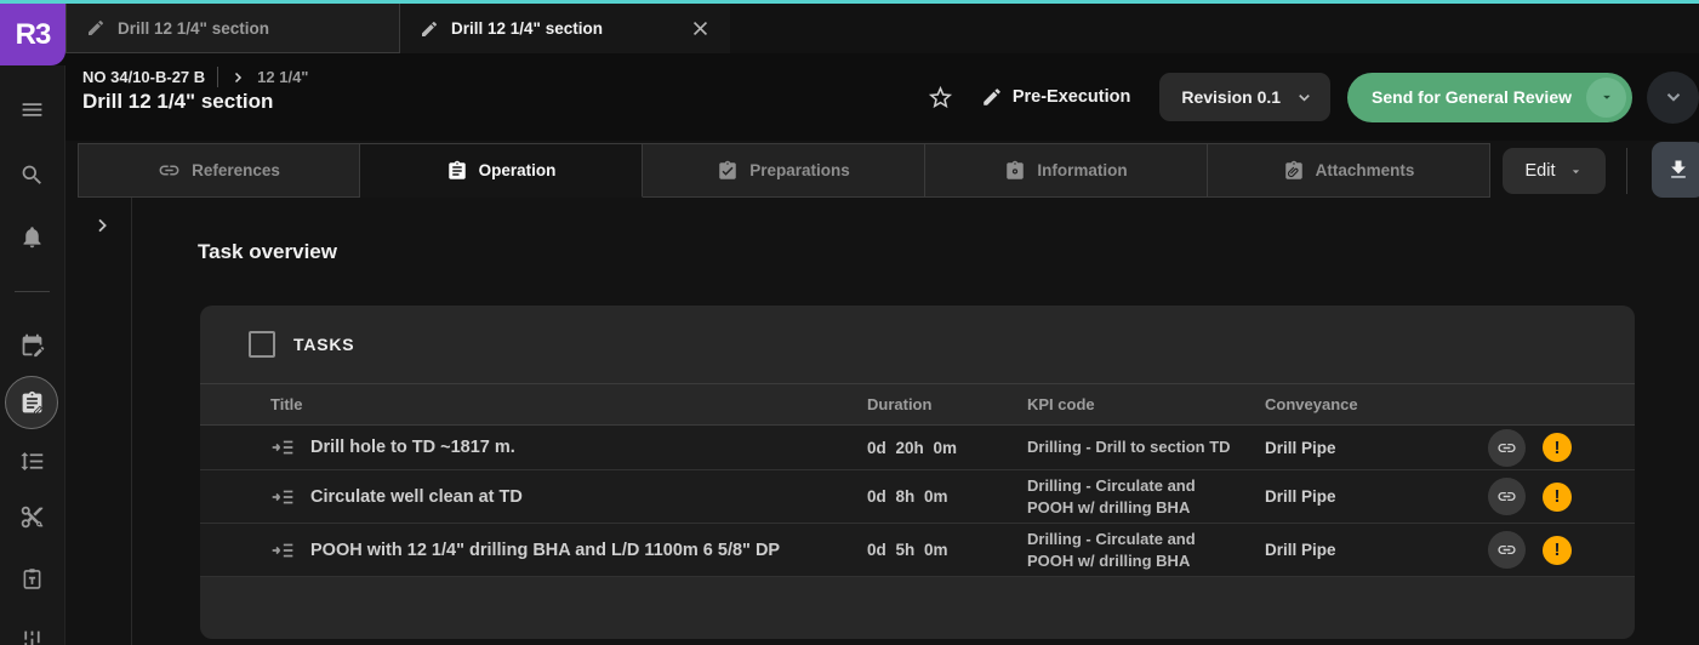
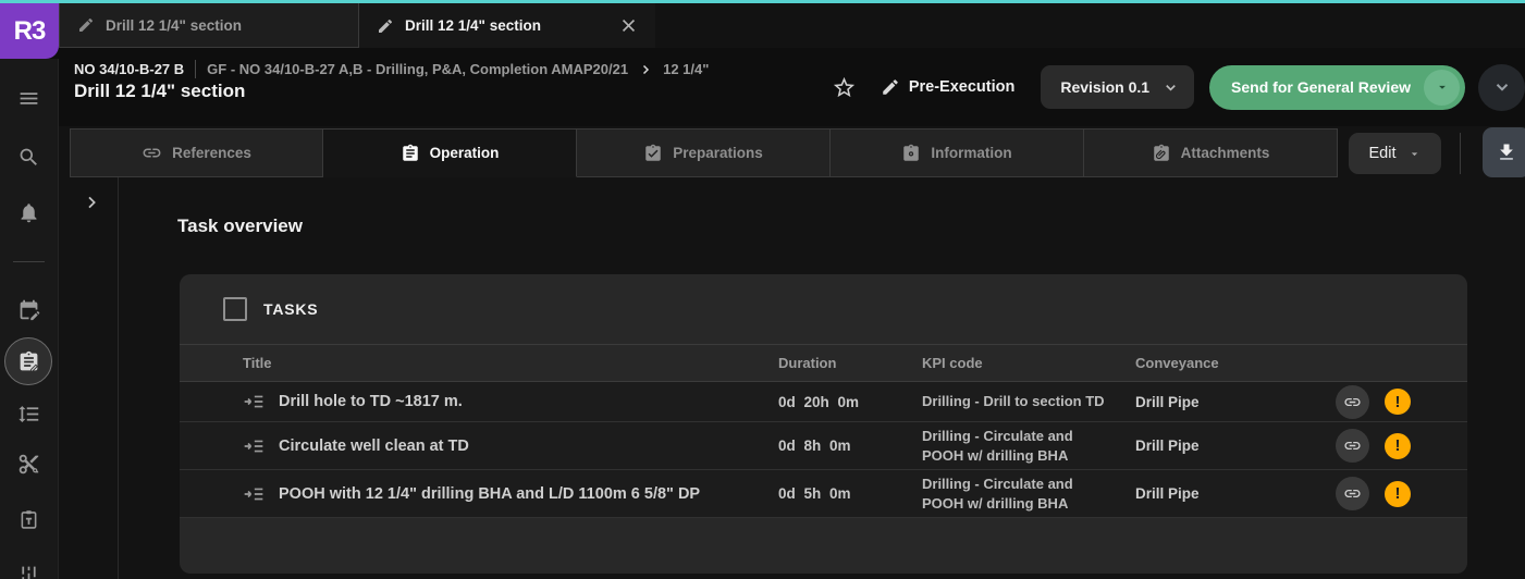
  R3
  Drill 12 1/4" section
  Drill 12 1/4" section
  NO 34/10-B-27 B
+ GF - NO 34/10-B-27 A,B - Drilling, P&A, Completion AMAP20/21
  12 1/4"
  Drill 12 1/4" section
  Pre-Execution
  Revision 0.1
  Send for General Review
  References
  Operation
  Preparations
  Information
  Attachments
  Edit
  Task overview
  TASKS
  Title
  Duration
  KPI code
  Conveyance
  Drill hole to TD ~1817 m.
  0d 20h 0m
  Drilling - Drill to section TD
  Drill Pipe
  !
  Circulate well clean at TD
  0d 8h 0m
  Drilling - Circulate and POOH w/ drilling BHA
  Drill Pipe
  !
  POOH with 12 1/4" drilling BHA and L/D 1100m 6 5/8" DP
  0d 5h 0m
  Drilling - Circulate and POOH w/ drilling BHA
  Drill Pipe
  !
